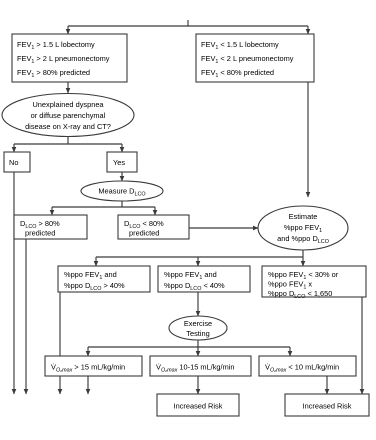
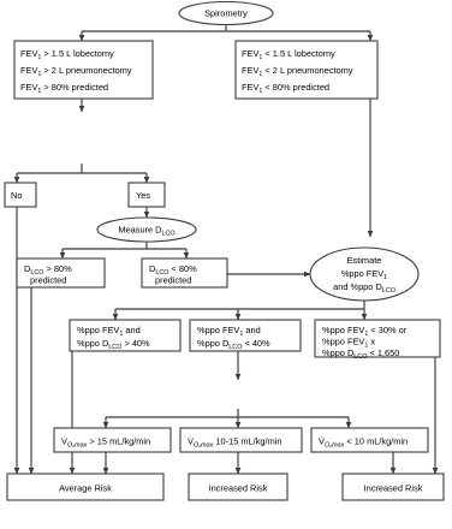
+ Spirometry
  FEV > 1.5 L lobectomy
  FEV > 2 L pneumonectomy
  FEV > 80% predicted
  FEV < 1.5 L lobectomy
  FEV < 2 L pneumonectomy
  FEV < 80% predicted
- Unexplained dyspnea
- or diffuse parenchymal
- disease on X-ray and CT?
  No
  Yes
  Measure D
  predicted
  predicted
  Estimate
  %ppo FEV
  and %ppo D
  %ppo FEV and
  %ppo D > 40%
  %ppo FEV and
  %ppo D < 40%
  %ppo FEV < 30% or
  %ppo FEV x
  %ppo D < 1,650
- Exercise
- Testing
  V̇ > 15 mL/kg/min
  V̇ 10-15 mL/kg/min
  V̇ < 10 mL/kg/min
+ Average Risk
  Increased Risk
  Increased Risk
